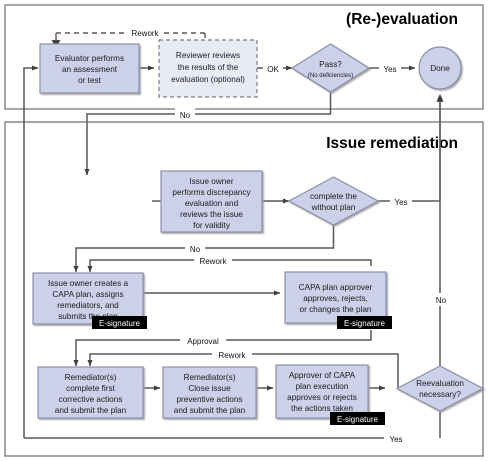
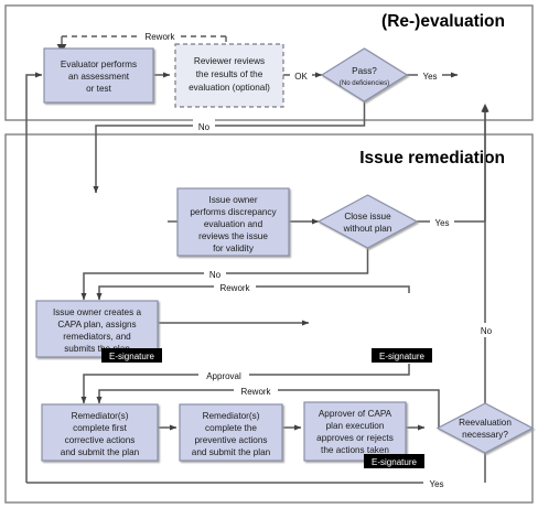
  (Re-)evaluation
  Issue remediation
  Evaluator performs
  an assessment
  or test
  Reviewer reviews
  the results of the
  evaluation (optional)
  Pass?
- Done
  Issue owner
  performs discrepancy
  evaluation and
  reviews the issue
  for validity
- complete the
+ Close issue
  without plan
  Issue owner creates a
  CAPA plan, assigns
  remediators, and
  E-signature
- CAPA plan approver
- approves, rejects,
- or changes the plan
  E-signature
  Remediator(s)
  complete first
  corrective actions
  and submit the plan
  Remediator(s)
- Close issue
+ complete the
  preventive actions
  and submit the plan
  Approver of CAPA
  plan execution
  approves or rejects
  the actions taken
  E-signature
  Reevaluation
  necessary?
  Rework
  OK
  Yes
  No
  Yes
  No
  Rework
  Approval
  Rework
  No
  Yes
